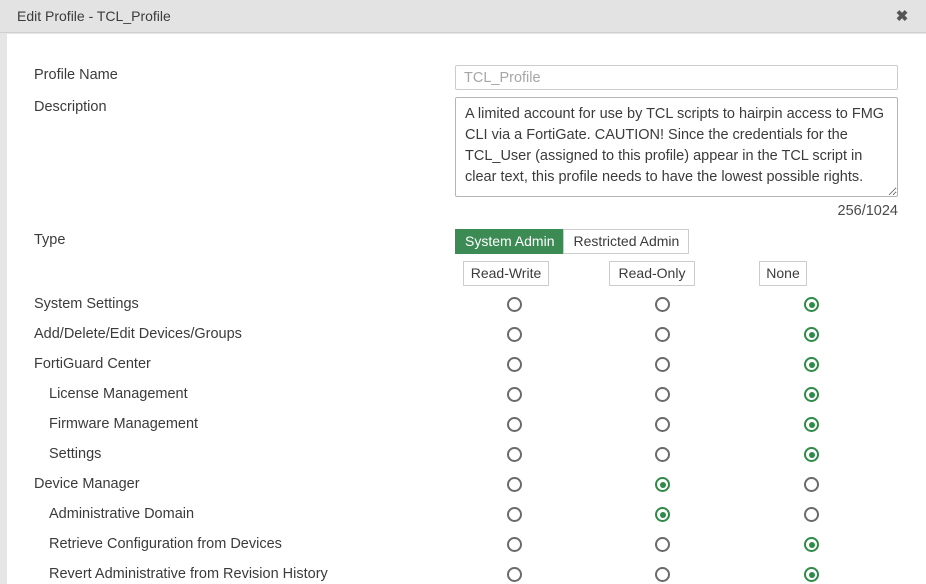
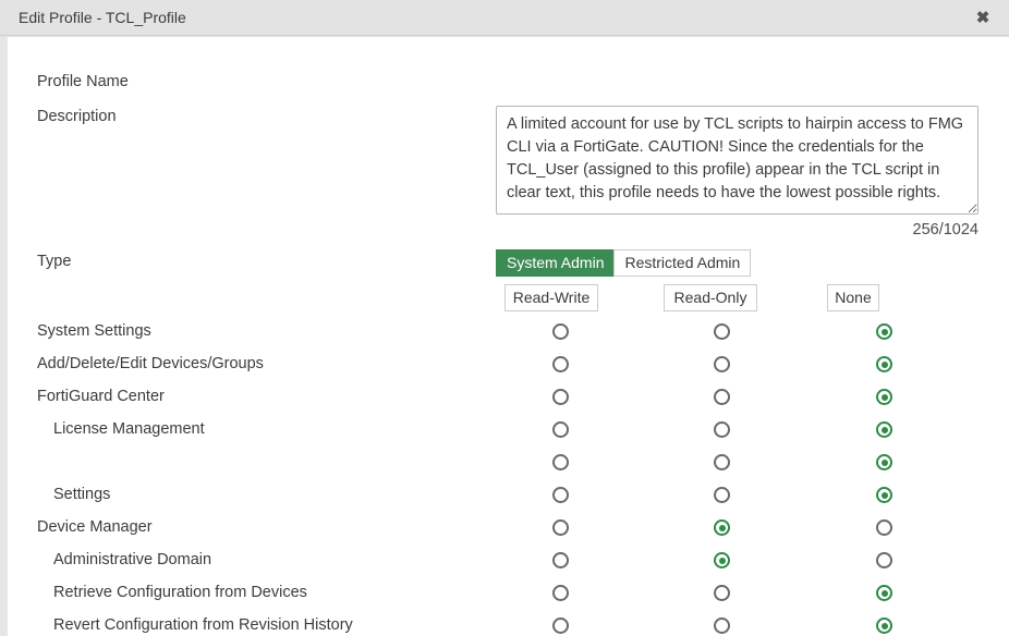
  Edit Profile - TCL_Profile
  ✖
  Profile Name
- TCL_Profile
  Description
  256/1024
  Type
  System Admin
  Restricted Admin
  Read-Write
  Read-Only
  None
  System Settings
  Add/Delete/Edit Devices/Groups
  FortiGuard Center
  License Management
- Firmware Management
  Settings
  Device Manager
  Administrative Domain
  Retrieve Configuration from Devices
- Revert Administrative from Revision History
+ Revert Configuration from Revision History
